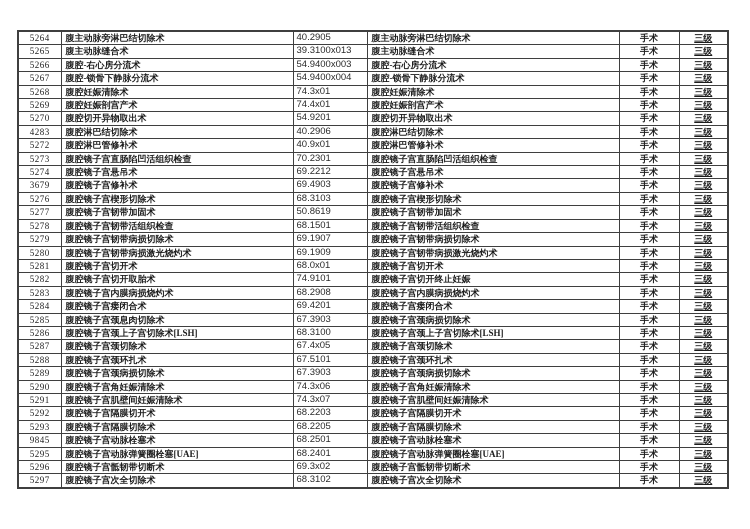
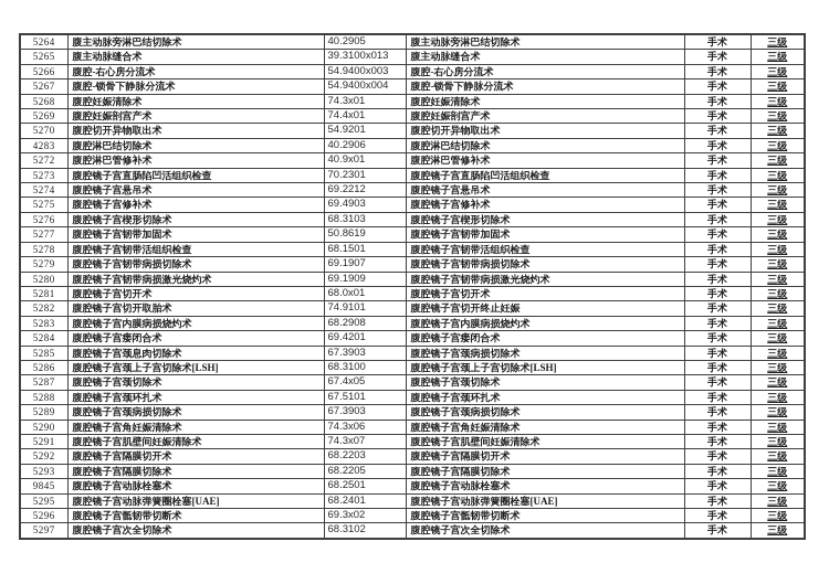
  5264	腹主动脉旁淋巴结切除术	40.2905	腹主动脉旁淋巴结切除术	手术	三级
  5265	腹主动脉缝合术	39.3100x013	腹主动脉缝合术	手术	三级
  5266	腹腔-右心房分流术	54.9400x003	腹腔-右心房分流术	手术	三级
  5267	腹腔-锁骨下静脉分流术	54.9400x004	腹腔-锁骨下静脉分流术	手术	三级
  5268	腹腔妊娠清除术	74.3x01	腹腔妊娠清除术	手术	三级
  5269	腹腔妊娠剖宫产术	74.4x01	腹腔妊娠剖宫产术	手术	三级
  5270	腹腔切开异物取出术	54.9201	腹腔切开异物取出术	手术	三级
  4283	腹腔淋巴结切除术	40.2906	腹腔淋巴结切除术	手术	三级
  5272	腹腔淋巴管修补术	40.9x01	腹腔淋巴管修补术	手术	三级
  5273	腹腔镜子宫直肠陷凹活组织检查	70.2301	腹腔镜子宫直肠陷凹活组织检查	手术	三级
  5274	腹腔镜子宫悬吊术	69.2212	腹腔镜子宫悬吊术	手术	三级
- 3679	腹腔镜子宫修补术	69.4903	腹腔镜子宫修补术	手术	三级
+ 5275	腹腔镜子宫修补术	69.4903	腹腔镜子宫修补术	手术	三级
  5276	腹腔镜子宫楔形切除术	68.3103	腹腔镜子宫楔形切除术	手术	三级
  5277	腹腔镜子宫韧带加固术	50.8619	腹腔镜子宫韧带加固术	手术	三级
  5278	腹腔镜子宫韧带活组织检查	68.1501	腹腔镜子宫韧带活组织检查	手术	三级
  5279	腹腔镜子宫韧带病损切除术	69.1907	腹腔镜子宫韧带病损切除术	手术	三级
  5280	腹腔镜子宫韧带病损激光烧灼术	69.1909	腹腔镜子宫韧带病损激光烧灼术	手术	三级
  5281	腹腔镜子宫切开术	68.0x01	腹腔镜子宫切开术	手术	三级
  5282	腹腔镜子宫切开取胎术	74.9101	腹腔镜子宫切开终止妊娠	手术	三级
  5283	腹腔镜子宫内膜病损烧灼术	68.2908	腹腔镜子宫内膜病损烧灼术	手术	三级
  5284	腹腔镜子宫瘘闭合术	69.4201	腹腔镜子宫瘘闭合术	手术	三级
  5285	腹腔镜子宫颈息肉切除术	67.3903	腹腔镜子宫颈病损切除术	手术	三级
  5286	腹腔镜子宫颈上子宫切除术[LSH]	68.3100	腹腔镜子宫颈上子宫切除术[LSH]	手术	三级
  5287	腹腔镜子宫颈切除术	67.4x05	腹腔镜子宫颈切除术	手术	三级
  5288	腹腔镜子宫颈环扎术	67.5101	腹腔镜子宫颈环扎术	手术	三级
  5289	腹腔镜子宫颈病损切除术	67.3903	腹腔镜子宫颈病损切除术	手术	三级
  5290	腹腔镜子宫角妊娠清除术	74.3x06	腹腔镜子宫角妊娠清除术	手术	三级
  5291	腹腔镜子宫肌壁间妊娠清除术	74.3x07	腹腔镜子宫肌壁间妊娠清除术	手术	三级
  5292	腹腔镜子宫隔膜切开术	68.2203	腹腔镜子宫隔膜切开术	手术	三级
  5293	腹腔镜子宫隔膜切除术	68.2205	腹腔镜子宫隔膜切除术	手术	三级
  9845	腹腔镜子宫动脉栓塞术	68.2501	腹腔镜子宫动脉栓塞术	手术	三级
  5295	腹腔镜子宫动脉弹簧圈栓塞[UAE]	68.2401	腹腔镜子宫动脉弹簧圈栓塞[UAE]	手术	三级
  5296	腹腔镜子宫骶韧带切断术	69.3x02	腹腔镜子宫骶韧带切断术	手术	三级
  5297	腹腔镜子宫次全切除术	68.3102	腹腔镜子宫次全切除术	手术	三级
